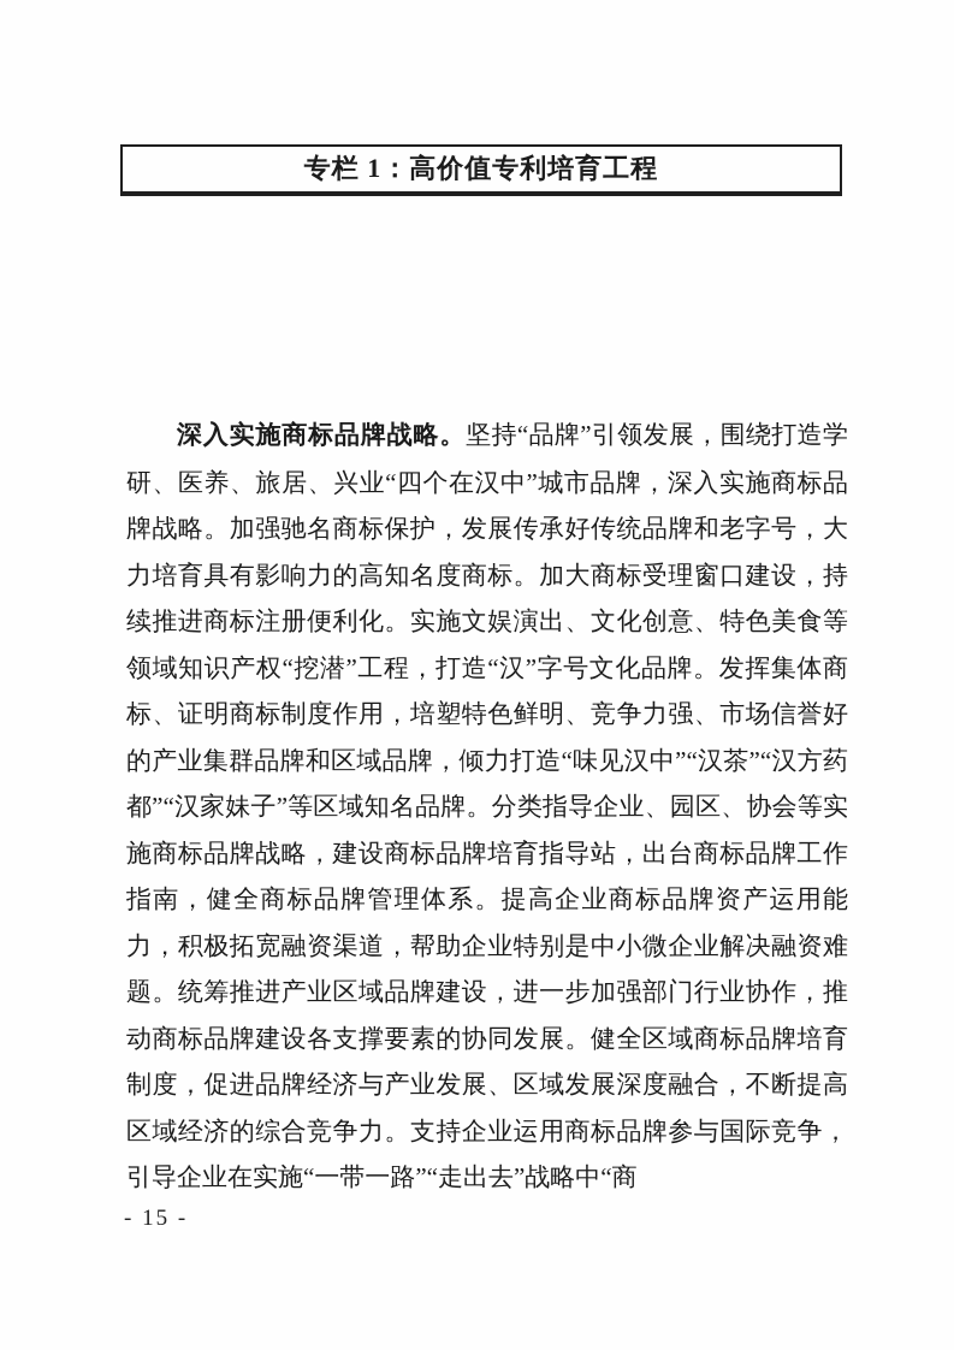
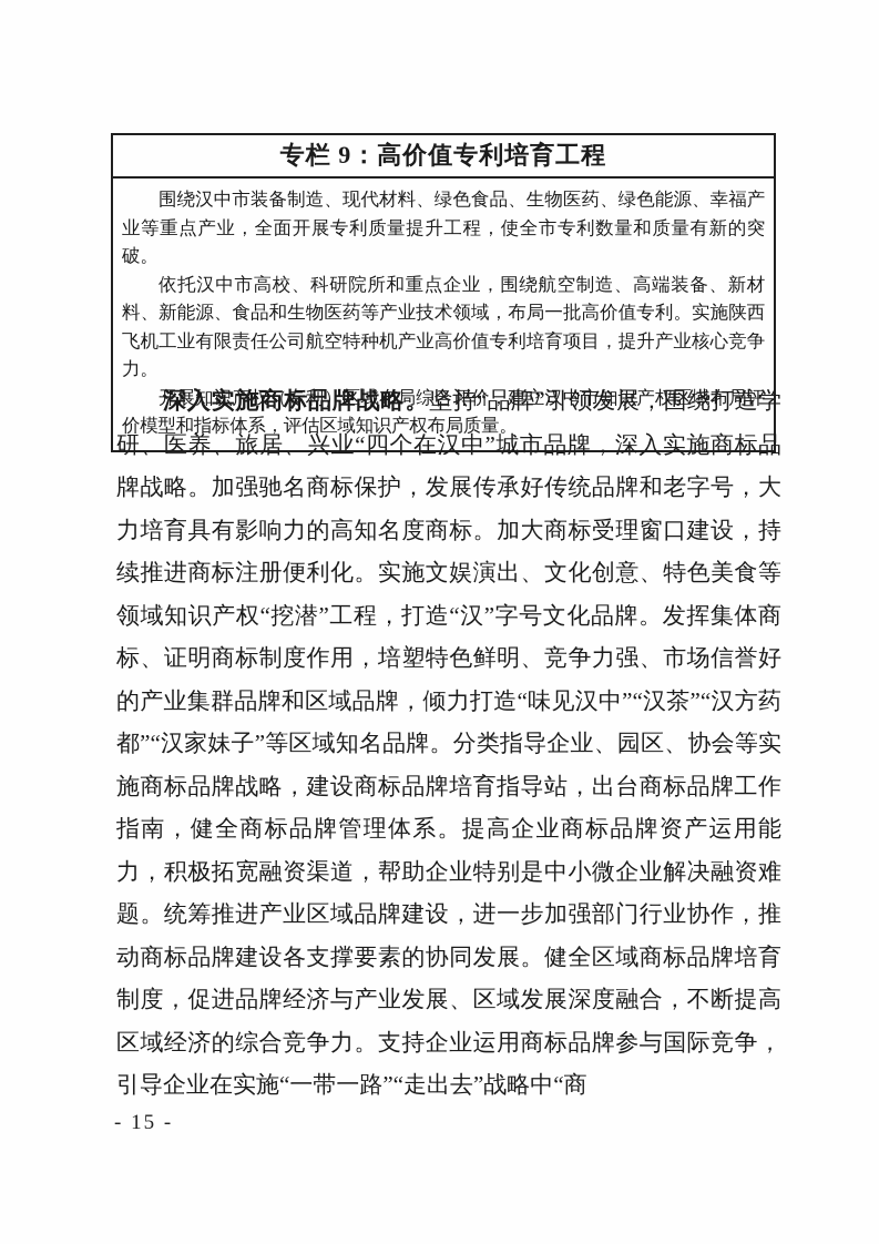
- 专栏 1：高价值专利培育工程
+ 专栏 9：高价值专利培育工程
+ 围绕汉中市装备制造、现代材料、绿色食品、生物医药、绿色能源、幸福产业等重点产业，全面开展专利质量提升工程，使全市专利数量和质量有新的突破。
+ 依托汉中市高校、科研院所和重点企业，围绕航空制造、高端装备、新材料、新能源、食品和生物医药等产业技术领域，布局一批高价值专利。实施陕西飞机工业有限责任公司航空特种机产业高价值专利培育项目，提升产业核心竞争力。
+ 开展知识产权（专利）区域布局综合评价，建立汉中市知识产权区域布局评价模型和指标体系，评估区域知识产权布局质量。
  深入实施商标品牌战略。坚持“品牌”引领发展，围绕打造学研、医养、旅居、兴业“四个在汉中”城市品牌，深入实施商标品牌战略。加强驰名商标保护，发展传承好传统品牌和老字号，大力培育具有影响力的高知名度商标。加大商标受理窗口建设，持续推进商标注册便利化。实施文娱演出、文化创意、特色美食等领域知识产权“挖潜”工程，打造“汉”字号文化品牌。发挥集体商标、证明商标制度作用，培塑特色鲜明、竞争力强、市场信誉好的产业集群品牌和区域品牌，倾力打造“味见汉中”“汉茶”“汉方药都”“汉家妹子”等区域知名品牌。分类指导企业、园区、协会等实施商标品牌战略，建设商标品牌培育指导站，出台商标品牌工作指南，健全商标品牌管理体系。提高企业商标品牌资产运用能力，积极拓宽融资渠道，帮助企业特别是中小微企业解决融资难题。统筹推进产业区域品牌建设，进一步加强部门行业协作，推动商标品牌建设各支撑要素的协同发展。健全区域商标品牌培育制度，促进品牌经济与产业发展、区域发展深度融合，不断提高区域经济的综合竞争力。支持企业运用商标品牌参与国际竞争，引导企业在实施“一带一路”“走出去”战略中“商
  - 15 -
